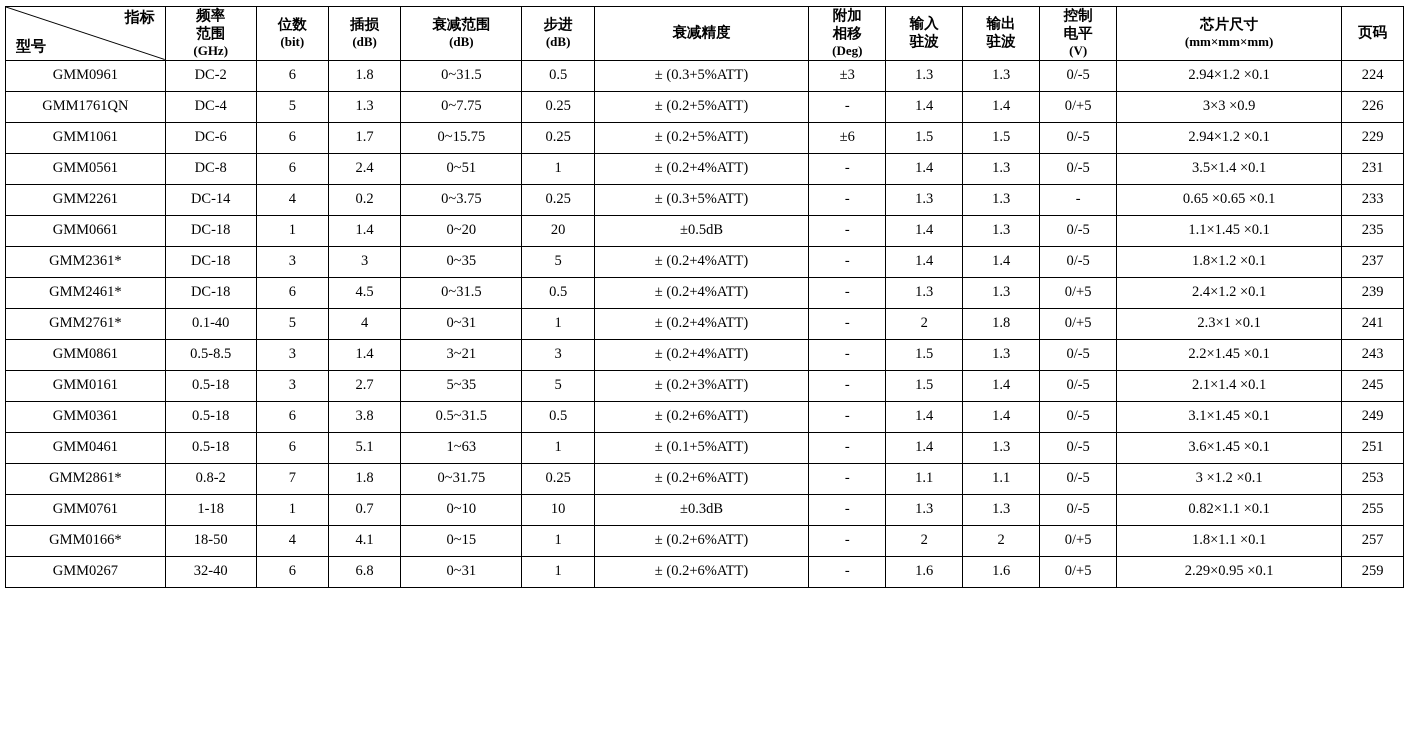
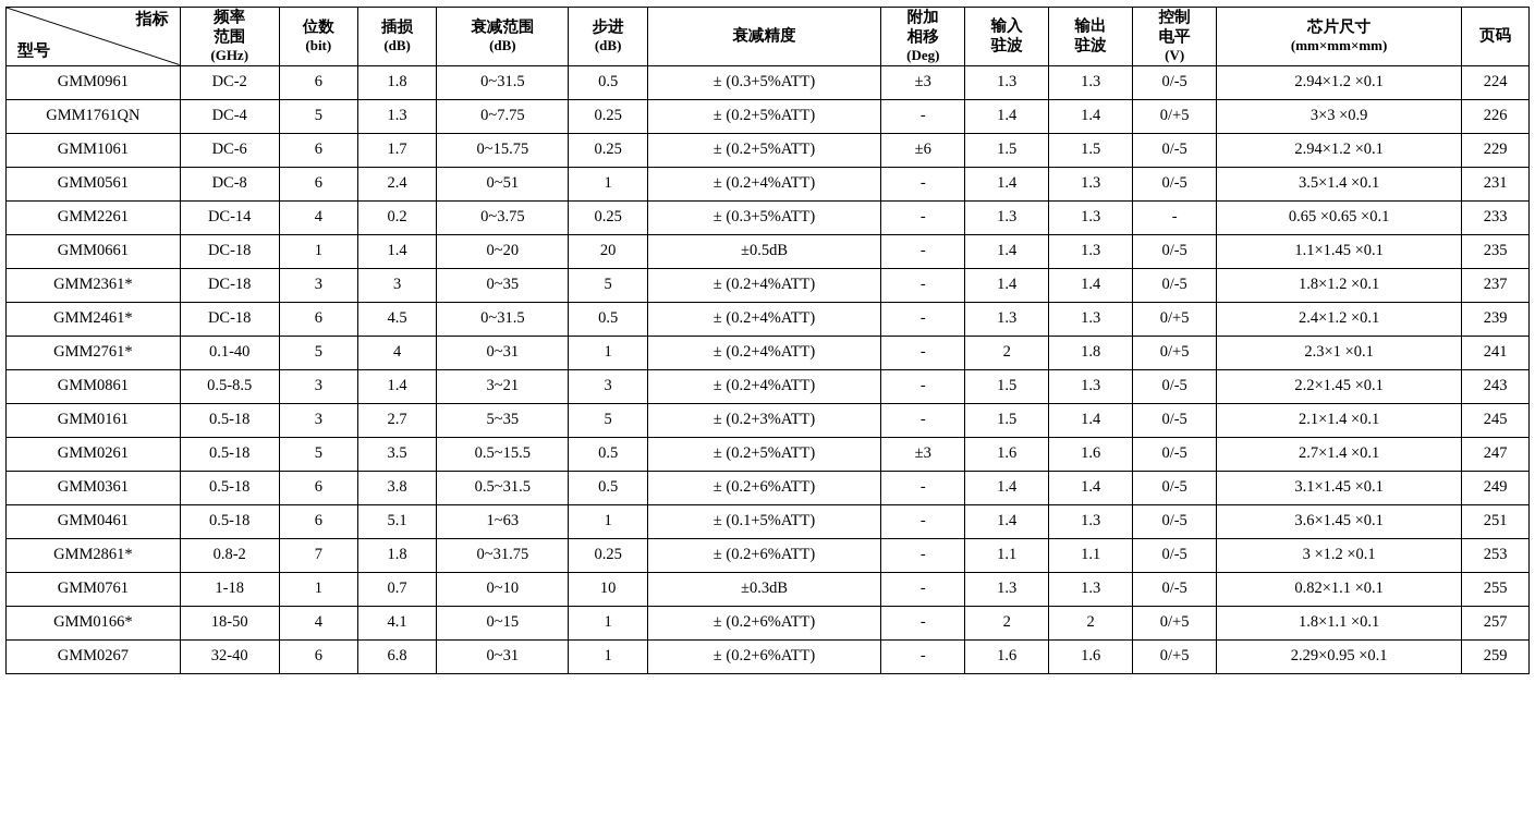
  指标 型号	频率 范围 (GHz)	位数 (bit)	插损 (dB)	衰减范围 (dB)	步进 (dB)	衰减精度	附加 相移 (Deg)	输入 驻波	输出 驻波	控制 电平 (V)	芯片尺寸 (mm×mm×mm)	页码
  GMM0961	DC-2	6	1.8	0~31.5	0.5	± (0.3+5%ATT)	±3	1.3	1.3	0/-5	2.94×1.2 ×0.1	224
  GMM1761QN	DC-4	5	1.3	0~7.75	0.25	± (0.2+5%ATT)	-	1.4	1.4	0/+5	3×3 ×0.9	226
  GMM1061	DC-6	6	1.7	0~15.75	0.25	± (0.2+5%ATT)	±6	1.5	1.5	0/-5	2.94×1.2 ×0.1	229
  GMM0561	DC-8	6	2.4	0~51	1	± (0.2+4%ATT)	-	1.4	1.3	0/-5	3.5×1.4 ×0.1	231
  GMM2261	DC-14	4	0.2	0~3.75	0.25	± (0.3+5%ATT)	-	1.3	1.3	-	0.65 ×0.65 ×0.1	233
  GMM0661	DC-18	1	1.4	0~20	20	±0.5dB	-	1.4	1.3	0/-5	1.1×1.45 ×0.1	235
  GMM2361*	DC-18	3	3	0~35	5	± (0.2+4%ATT)	-	1.4	1.4	0/-5	1.8×1.2 ×0.1	237
  GMM2461*	DC-18	6	4.5	0~31.5	0.5	± (0.2+4%ATT)	-	1.3	1.3	0/+5	2.4×1.2 ×0.1	239
  GMM2761*	0.1-40	5	4	0~31	1	± (0.2+4%ATT)	-	2	1.8	0/+5	2.3×1 ×0.1	241
  GMM0861	0.5-8.5	3	1.4	3~21	3	± (0.2+4%ATT)	-	1.5	1.3	0/-5	2.2×1.45 ×0.1	243
  GMM0161	0.5-18	3	2.7	5~35	5	± (0.2+3%ATT)	-	1.5	1.4	0/-5	2.1×1.4 ×0.1	245
+ GMM0261	0.5-18	5	3.5	0.5~15.5	0.5	± (0.2+5%ATT)	±3	1.6	1.6	0/-5	2.7×1.4 ×0.1	247
  GMM0361	0.5-18	6	3.8	0.5~31.5	0.5	± (0.2+6%ATT)	-	1.4	1.4	0/-5	3.1×1.45 ×0.1	249
  GMM0461	0.5-18	6	5.1	1~63	1	± (0.1+5%ATT)	-	1.4	1.3	0/-5	3.6×1.45 ×0.1	251
  GMM2861*	0.8-2	7	1.8	0~31.75	0.25	± (0.2+6%ATT)	-	1.1	1.1	0/-5	3 ×1.2 ×0.1	253
  GMM0761	1-18	1	0.7	0~10	10	±0.3dB	-	1.3	1.3	0/-5	0.82×1.1 ×0.1	255
  GMM0166*	18-50	4	4.1	0~15	1	± (0.2+6%ATT)	-	2	2	0/+5	1.8×1.1 ×0.1	257
  GMM0267	32-40	6	6.8	0~31	1	± (0.2+6%ATT)	-	1.6	1.6	0/+5	2.29×0.95 ×0.1	259
